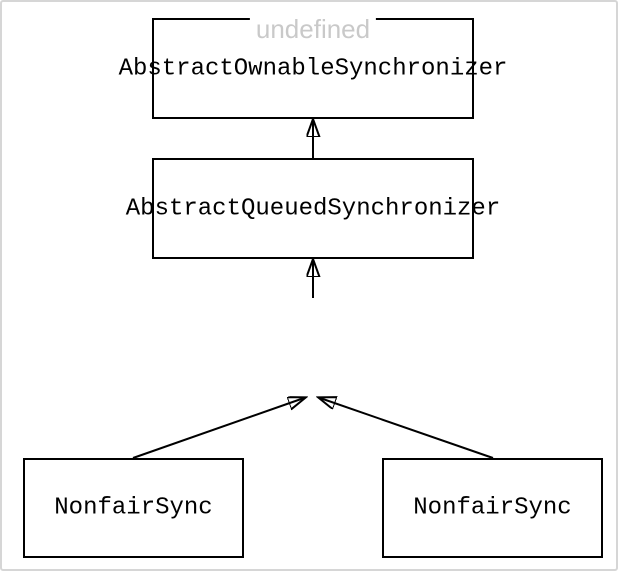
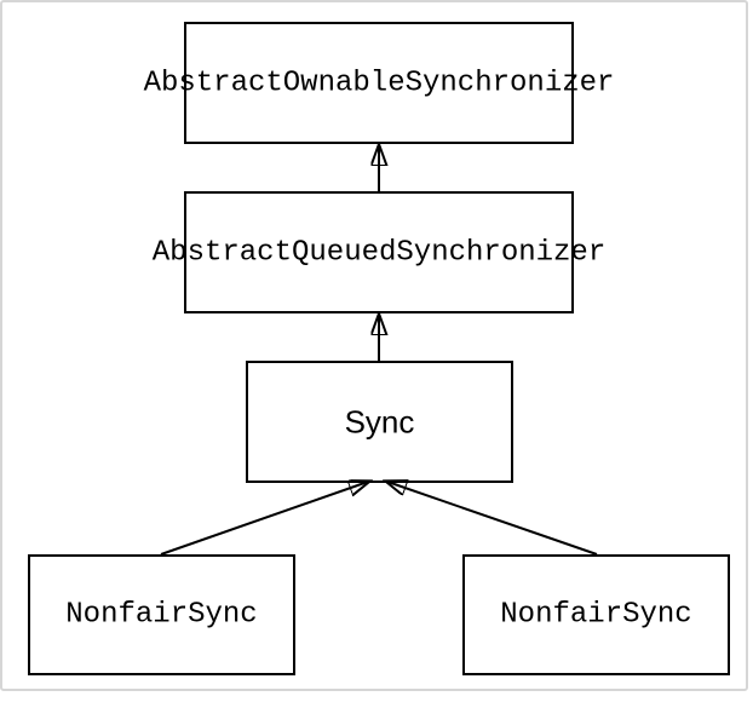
- undefined
  AbstractOwnableSynchronizer
  AbstractQueuedSynchronizer
+ Sync
  NonfairSync
  NonfairSync
